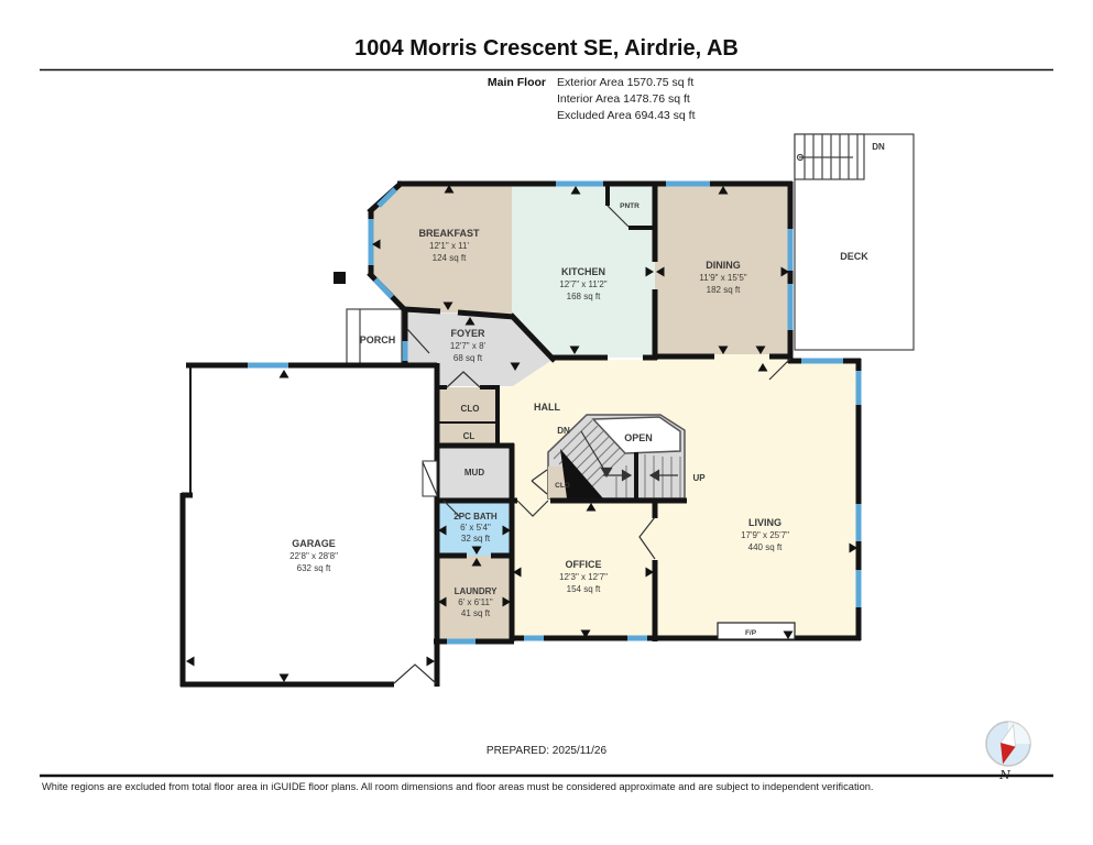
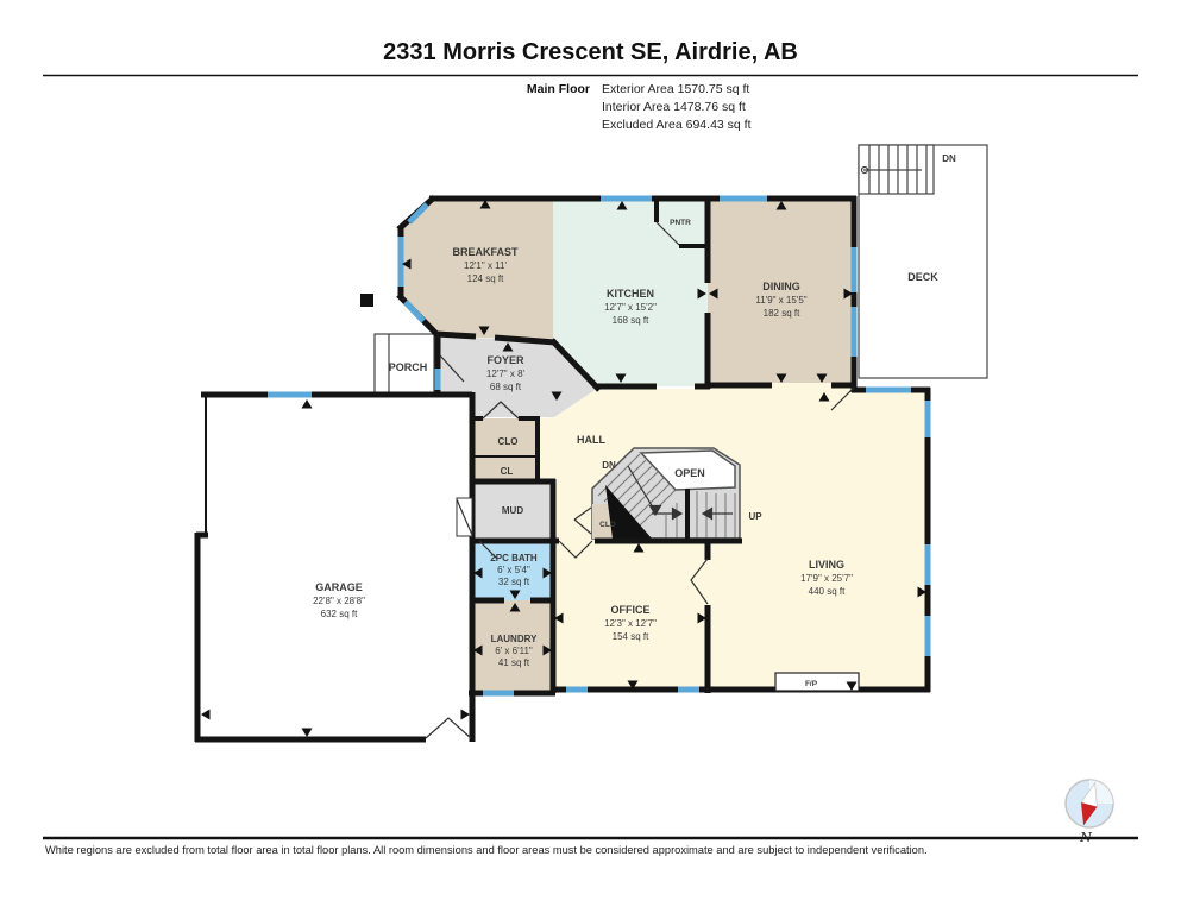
- 1004 Morris Crescent SE, Airdrie, AB
+ 2331 Morris Crescent SE, Airdrie, AB
  Main Floor
  Exterior Area 1570.75 sq ft
  Interior Area 1478.76 sq ft
  Excluded Area 694.43 sq ft
  BREAKFAST
  12'1" x 11'
  124 sq ft
  KITCHEN
- 12'7" x 11'2"
+ 12'7" x 15'2"
  168 sq ft
  DINING
  11'9" x 15'5"
  182 sq ft
  FOYER
  12'7" x 8'
  68 sq ft
  LIVING
  17'9" x 25'7"
  440 sq ft
  OFFICE
  12'3" x 12'7"
  154 sq ft
  2PC BATH
  6' x 5'4"
  32 sq ft
  LAUNDRY
  6' x 6'11"
  41 sq ft
  GARAGE
  22'8" x 28'8"
  632 sq ft
  DECK
  PORCH
  HALL
  MUD
  CLO
  CL
  OPEN
  DN
  UP
  DN
  N
- PREPARED: 2025/11/26
- White regions are excluded from total floor area in iGUIDE floor plans. All room dimensions and floor areas must be considered approximate and are subject to independent verification.
+ White regions are excluded from total floor area in total floor plans. All room dimensions and floor areas must be considered approximate and are subject to independent verification.
